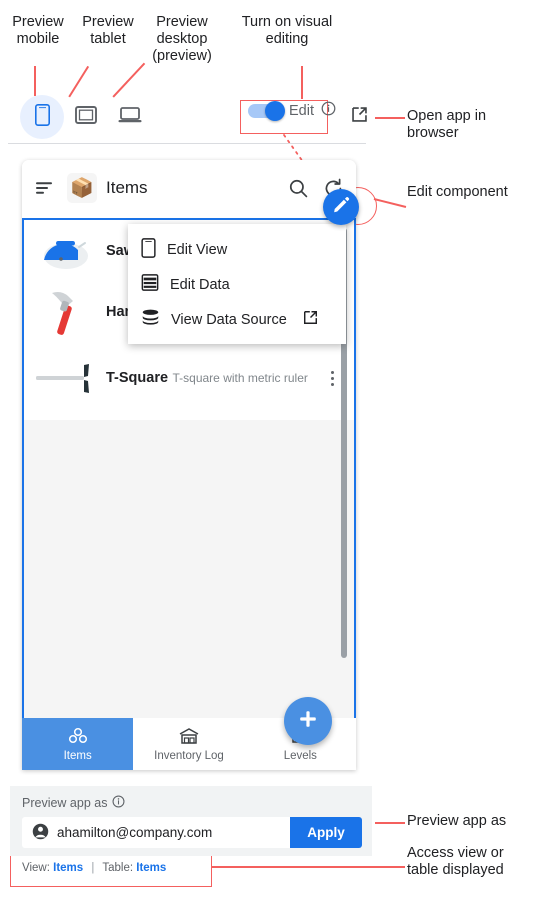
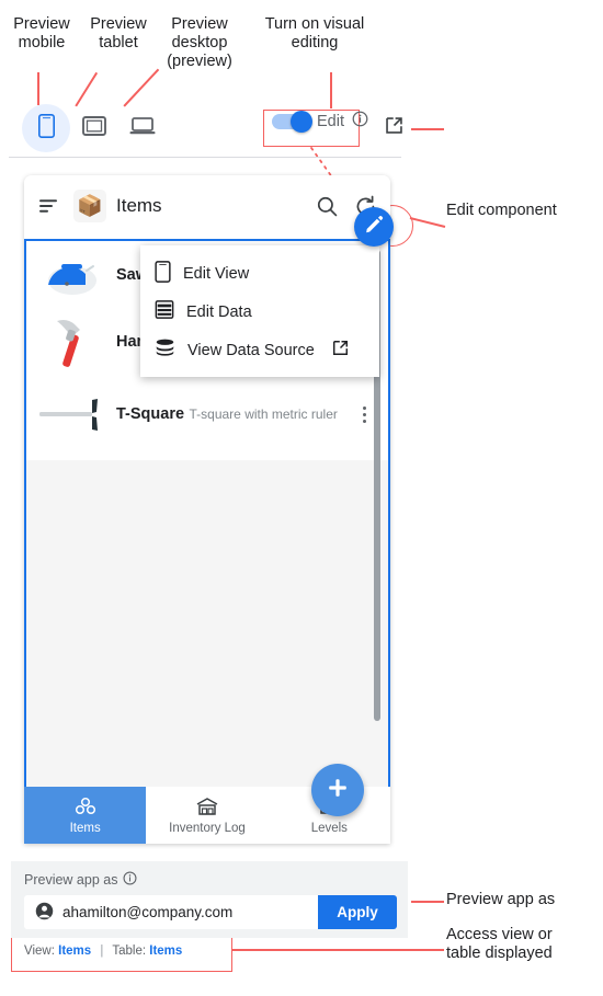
  Preview
  mobile
  Preview
  tablet
  Preview
  desktop
  (preview)
  Turn on visual
  editing
- Open app in
- browser
  Edit component
  Preview app as
  Access view or
  table displayed
  Edit
  📦
  Items
  T-Square T-square with metric ruler
  Items
  Inventory Log
  Levels
  Edit View
  Edit Data
  View Data Source
  Preview app as
  ahamilton@company.com
  Apply
  View: Items | Table: Items
